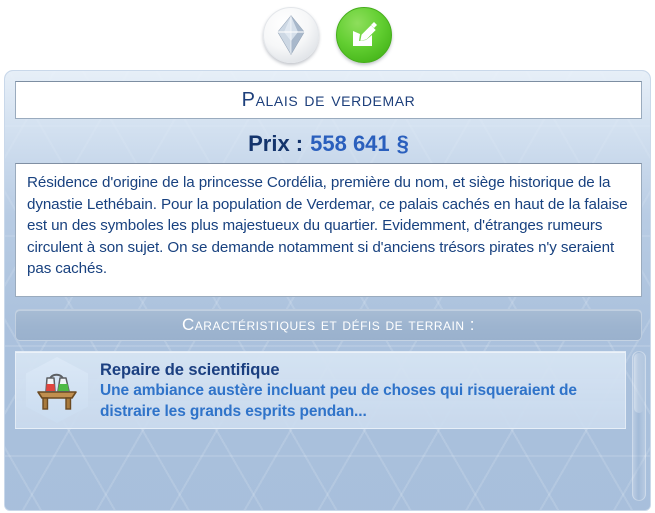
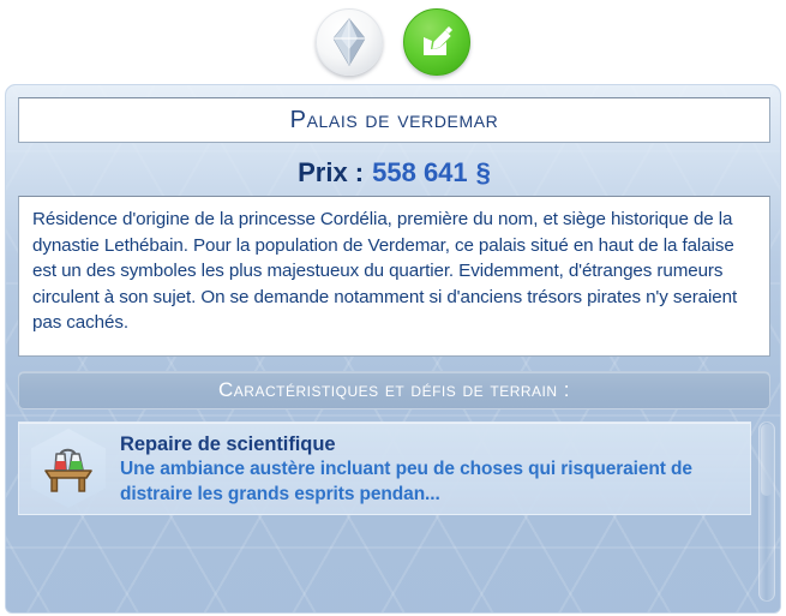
  palais de verdemar
  Prix :
  558 641
  §
- Résidence d'origine de la princesse Cordélia, première du nom, et siège historique de la dynastie Lethébain. Pour la population de Verdemar, ce palais cachés en haut de la falaise est un des symboles les plus majestueux du quartier. Evidemment, d'étranges rumeurs circulent à son sujet. On se demande notamment si d'anciens trésors pirates n'y seraient pas cachés.
+ Résidence d'origine de la princesse Cordélia, première du nom, et siège historique de la dynastie Lethébain. Pour la population de Verdemar, ce palais situé en haut de la falaise est un des symboles les plus majestueux du quartier. Evidemment, d'étranges rumeurs circulent à son sujet. On se demande notamment si d'anciens trésors pirates n'y seraient pas cachés.
  caractéristiques et défis de terrain :
  Repaire de scientifique
  Une ambiance austère incluant peu de choses qui risqueraient de distraire les grands esprits pendan...
